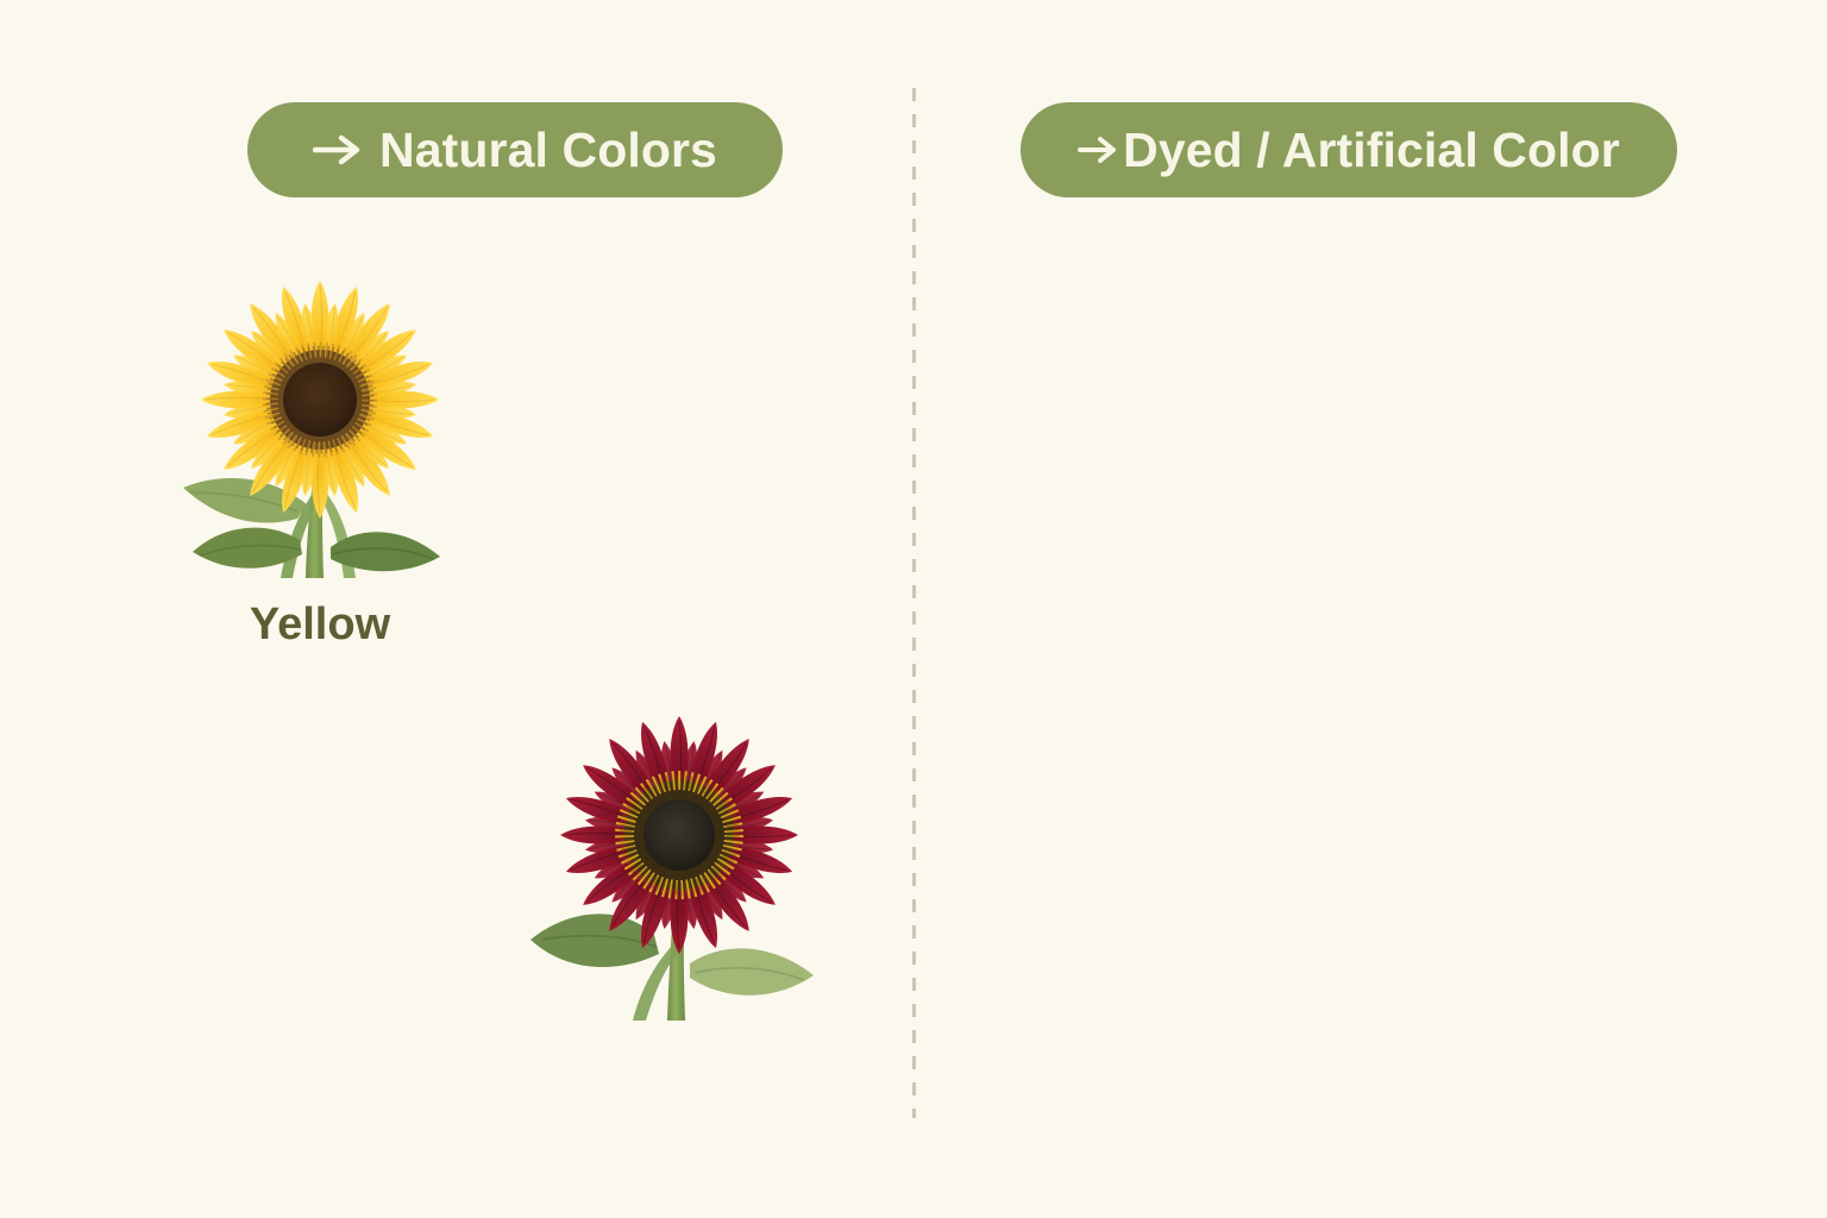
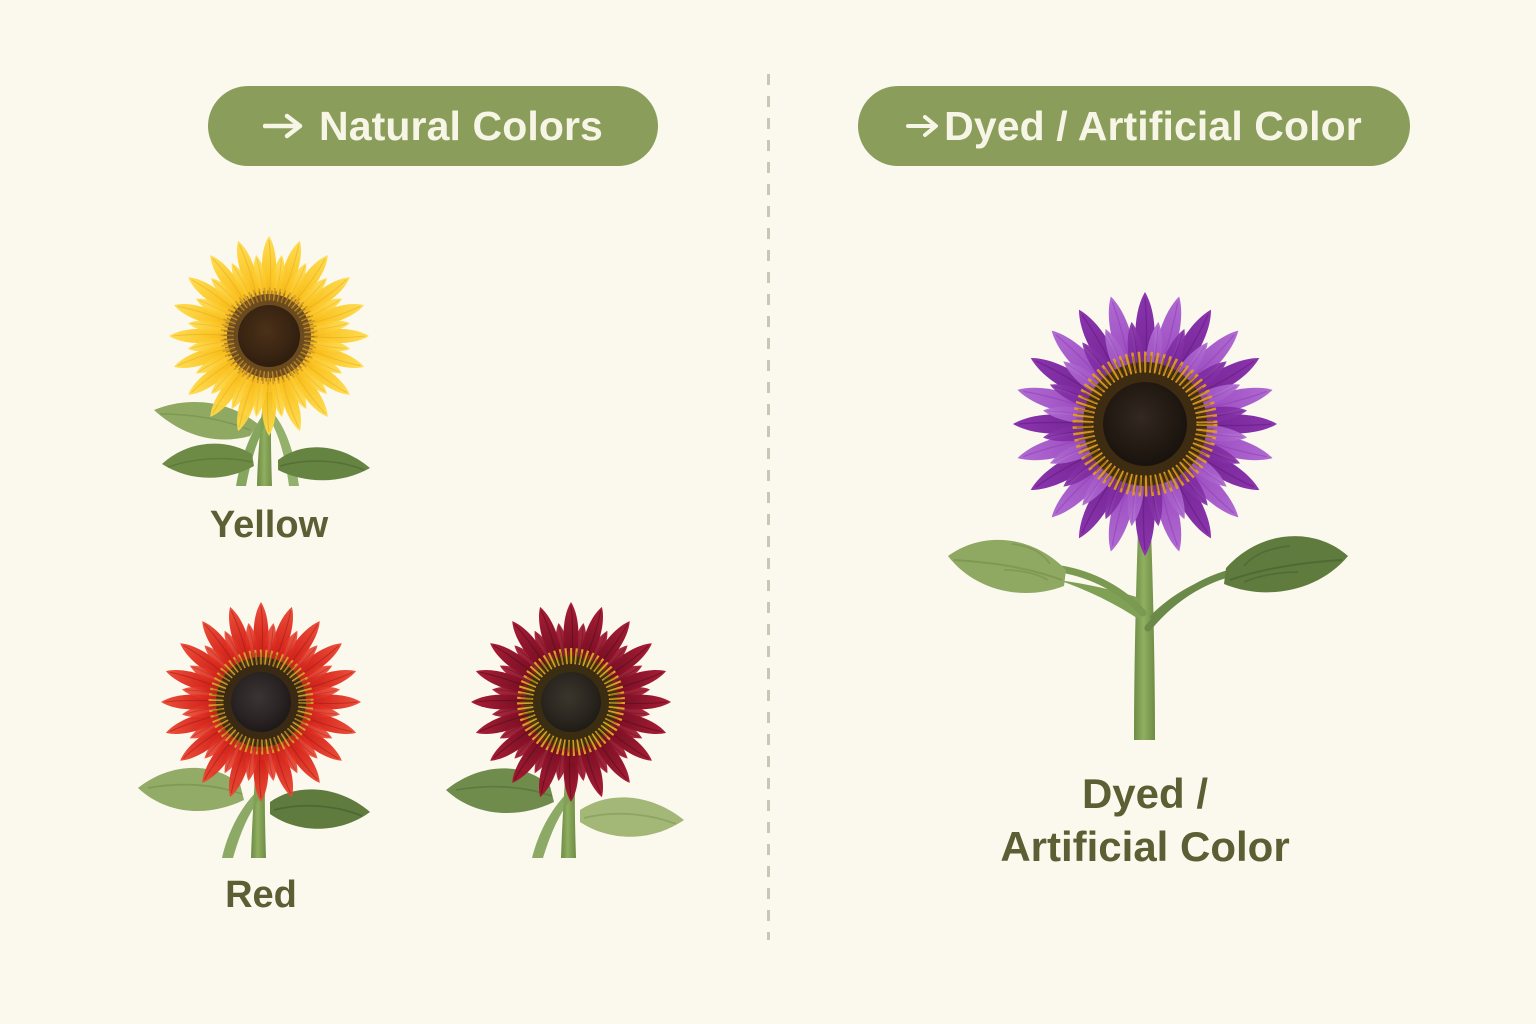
  Natural Colors
  Dyed / Artificial Color
  Yellow
+ Red
+ Dyed /
+ Artificial Color
